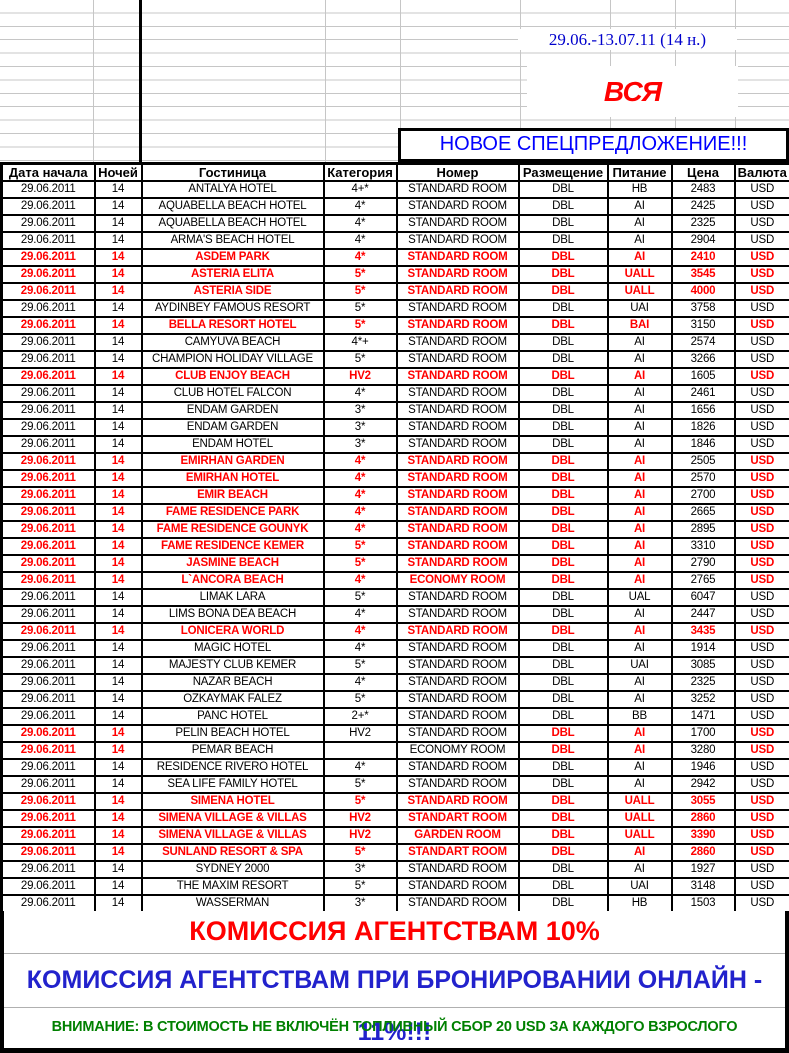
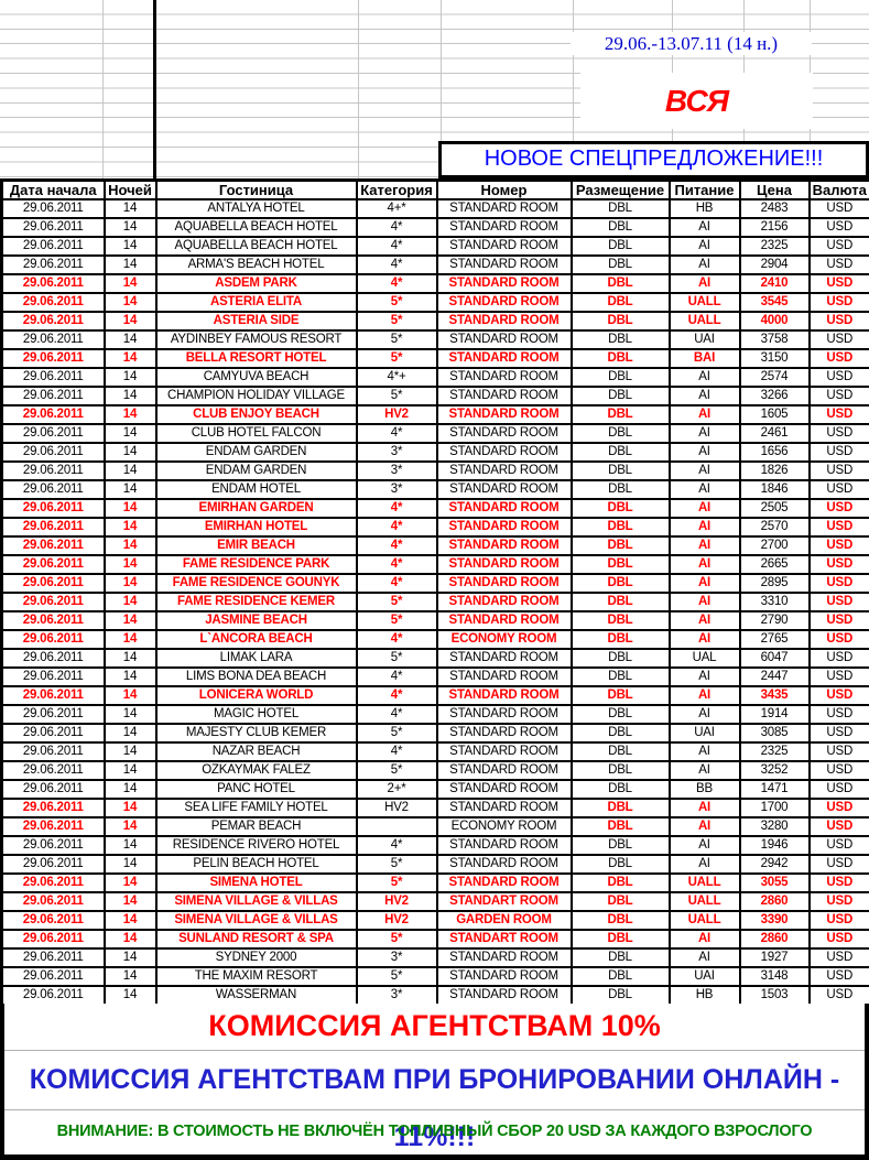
  29.06.-13.07.11 (14 н.)
  НОВОЕ СПЕЦПРЕДЛОЖЕНИЕ!!!
  Дата начала	Ночей	Гостиница	Категория	Номер	Размещение	Питание	Цена	Валюта
  29.06.2011	14	ANTALYA HOTEL	4+*	STANDARD ROOM	DBL	HB	2483	USD
- 29.06.2011	14	AQUABELLA BEACH HOTEL	4*	STANDARD ROOM	DBL	AI	2425	USD
+ 29.06.2011	14	AQUABELLA BEACH HOTEL	4*	STANDARD ROOM	DBL	AI	2156	USD
  29.06.2011	14	AQUABELLA BEACH HOTEL	4*	STANDARD ROOM	DBL	AI	2325	USD
  29.06.2011	14	ARMA'S BEACH HOTEL	4*	STANDARD ROOM	DBL	AI	2904	USD
  29.06.2011	14	ASDEM PARK	4*	STANDARD ROOM	DBL	AI	2410	USD
  29.06.2011	14	ASTERIA ELITA	5*	STANDARD ROOM	DBL	UALL	3545	USD
  29.06.2011	14	ASTERIA SIDE	5*	STANDARD ROOM	DBL	UALL	4000	USD
  29.06.2011	14	AYDINBEY FAMOUS RESORT	5*	STANDARD ROOM	DBL	UAI	3758	USD
  29.06.2011	14	BELLA RESORT HOTEL	5*	STANDARD ROOM	DBL	BAI	3150	USD
  29.06.2011	14	CAMYUVA BEACH	4*+	STANDARD ROOM	DBL	AI	2574	USD
  29.06.2011	14	CHAMPION HOLIDAY VILLAGE	5*	STANDARD ROOM	DBL	AI	3266	USD
  29.06.2011	14	CLUB ENJOY BEACH	HV2	STANDARD ROOM	DBL	AI	1605	USD
  29.06.2011	14	CLUB HOTEL FALCON	4*	STANDARD ROOM	DBL	AI	2461	USD
  29.06.2011	14	ENDAM GARDEN	3*	STANDARD ROOM	DBL	AI	1656	USD
  29.06.2011	14	ENDAM GARDEN	3*	STANDARD ROOM	DBL	AI	1826	USD
  29.06.2011	14	ENDAM HOTEL	3*	STANDARD ROOM	DBL	AI	1846	USD
  29.06.2011	14	EMIRHAN GARDEN	4*	STANDARD ROOM	DBL	AI	2505	USD
  29.06.2011	14	EMIRHAN HOTEL	4*	STANDARD ROOM	DBL	AI	2570	USD
  29.06.2011	14	EMIR BEACH	4*	STANDARD ROOM	DBL	AI	2700	USD
  29.06.2011	14	FAME RESIDENCE PARK	4*	STANDARD ROOM	DBL	AI	2665	USD
  29.06.2011	14	FAME RESIDENCE GOUNYK	4*	STANDARD ROOM	DBL	AI	2895	USD
  29.06.2011	14	FAME RESIDENCE KEMER	5*	STANDARD ROOM	DBL	AI	3310	USD
  29.06.2011	14	JASMINE BEACH	5*	STANDARD ROOM	DBL	AI	2790	USD
  29.06.2011	14	L`ANCORA BEACH	4*	ECONOMY ROOM	DBL	AI	2765	USD
  29.06.2011	14	LIMAK LARA	5*	STANDARD ROOM	DBL	UAL	6047	USD
  29.06.2011	14	LIMS BONA DEA BEACH	4*	STANDARD ROOM	DBL	AI	2447	USD
  29.06.2011	14	LONICERA WORLD	4*	STANDARD ROOM	DBL	AI	3435	USD
  29.06.2011	14	MAGIC HOTEL	4*	STANDARD ROOM	DBL	AI	1914	USD
  29.06.2011	14	MAJESTY CLUB KEMER	5*	STANDARD ROOM	DBL	UAI	3085	USD
  29.06.2011	14	NAZAR BEACH	4*	STANDARD ROOM	DBL	AI	2325	USD
  29.06.2011	14	OZKAYMAK FALEZ	5*	STANDARD ROOM	DBL	AI	3252	USD
  29.06.2011	14	PANC HOTEL	2+*	STANDARD ROOM	DBL	BB	1471	USD
- 29.06.2011	14	PELIN BEACH HOTEL	HV2	STANDARD ROOM	DBL	AI	1700	USD
+ 29.06.2011	14	SEA LIFE FAMILY HOTEL	HV2	STANDARD ROOM	DBL	AI	1700	USD
  29.06.2011	14	PEMAR BEACH		ECONOMY ROOM	DBL	AI	3280	USD
  29.06.2011	14	RESIDENCE RIVERO HOTEL	4*	STANDARD ROOM	DBL	AI	1946	USD
- 29.06.2011	14	SEA LIFE FAMILY HOTEL	5*	STANDARD ROOM	DBL	AI	2942	USD
+ 29.06.2011	14	PELIN BEACH HOTEL	5*	STANDARD ROOM	DBL	AI	2942	USD
  29.06.2011	14	SIMENA HOTEL	5*	STANDARD ROOM	DBL	UALL	3055	USD
  29.06.2011	14	SIMENA VILLAGE & VILLAS	HV2	STANDART ROOM	DBL	UALL	2860	USD
  29.06.2011	14	SIMENA VILLAGE & VILLAS	HV2	GARDEN ROOM	DBL	UALL	3390	USD
  29.06.2011	14	SUNLAND RESORT & SPA	5*	STANDART ROOM	DBL	AI	2860	USD
  29.06.2011	14	SYDNEY 2000	3*	STANDARD ROOM	DBL	AI	1927	USD
  29.06.2011	14	THE MAXIM RESORT	5*	STANDARD ROOM	DBL	UAI	3148	USD
  29.06.2011	14	WASSERMAN	3*	STANDARD ROOM	DBL	HB	1503	USD
  КОМИССИЯ АГЕНТСТВАМ 10%
  КОМИССИЯ АГЕНТСТВАМ ПРИ БРОНИРОВАНИИ ОНЛАЙН - 11%!!!
  ВНИМАНИЕ: В СТОИМОСТЬ НЕ ВКЛЮЧЁН ТОПЛИВНЫЙ СБОР 20 USD ЗА КАЖДОГО ВЗРОСЛОГО
